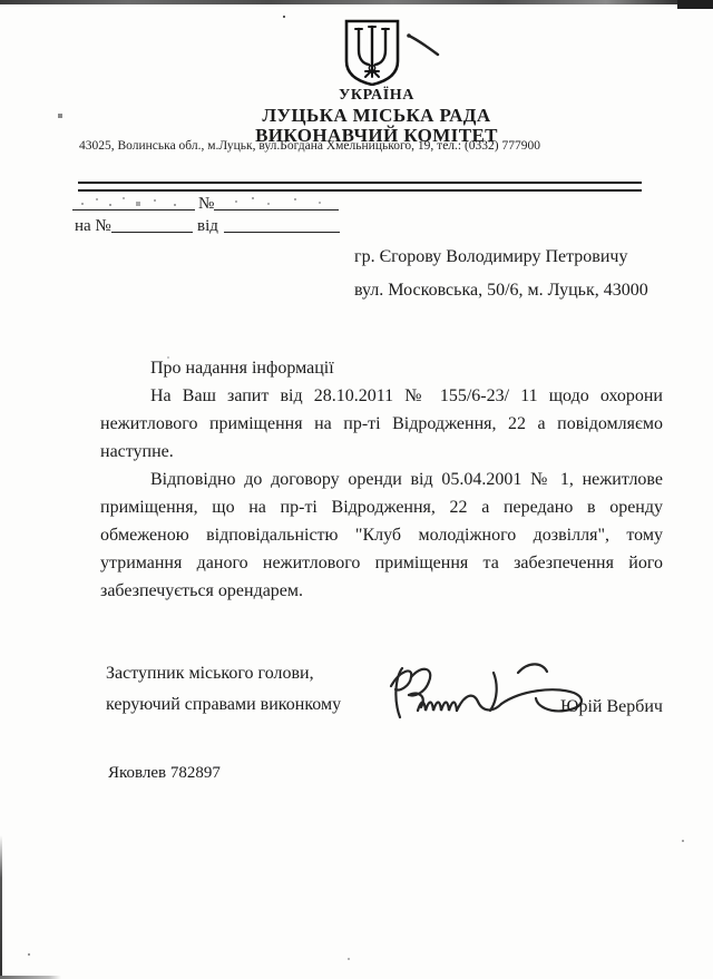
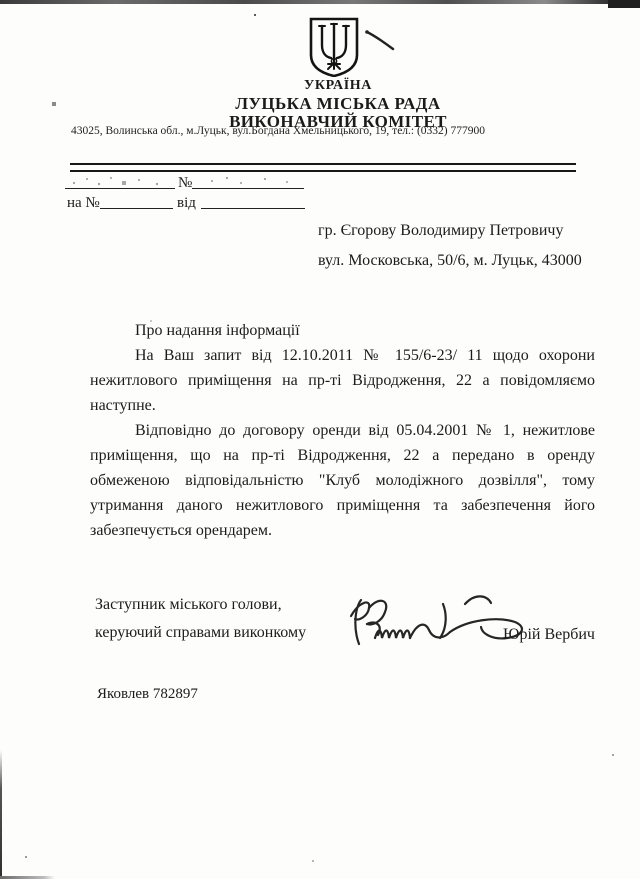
  УКРАЇНА
  ЛУЦЬКА МІСЬКА РАДА
  ВИКОНАВЧИЙ КОМІТЕТ
  43025, Волинська обл., м.Луцьк, вул.Богдана Хмельницького, 19, тел.: (0332) 777900
  №
  на №
  від
  гр. Єгорову Володимиру Петровичу
  вул. Московська, 50/6, м. Луцьк, 43000
  Про надання інформації
- На Ваш запит від 28.10.2011 № 155/6-23/ 11 щодо охорони
+ На Ваш запит від 12.10.2011 № 155/6-23/ 11 щодо охорони
  нежитлового приміщення на пр-ті Відродження, 22 а повідомляємо
  наступне.
  Відповідно до договору оренди від 05.04.2001 № 1, нежитлове
  приміщення, що на пр-ті Відродження, 22 а передано в оренду
  обмеженою відповідальністю "Клуб молодіжного дозвілля", тому
  утримання даного нежитлового приміщення та забезпечення його
  забезпечується орендарем.
  Заступник міського голови,
  керуючий справами виконкому
  Юрій Вербич
  Яковлев 782897
